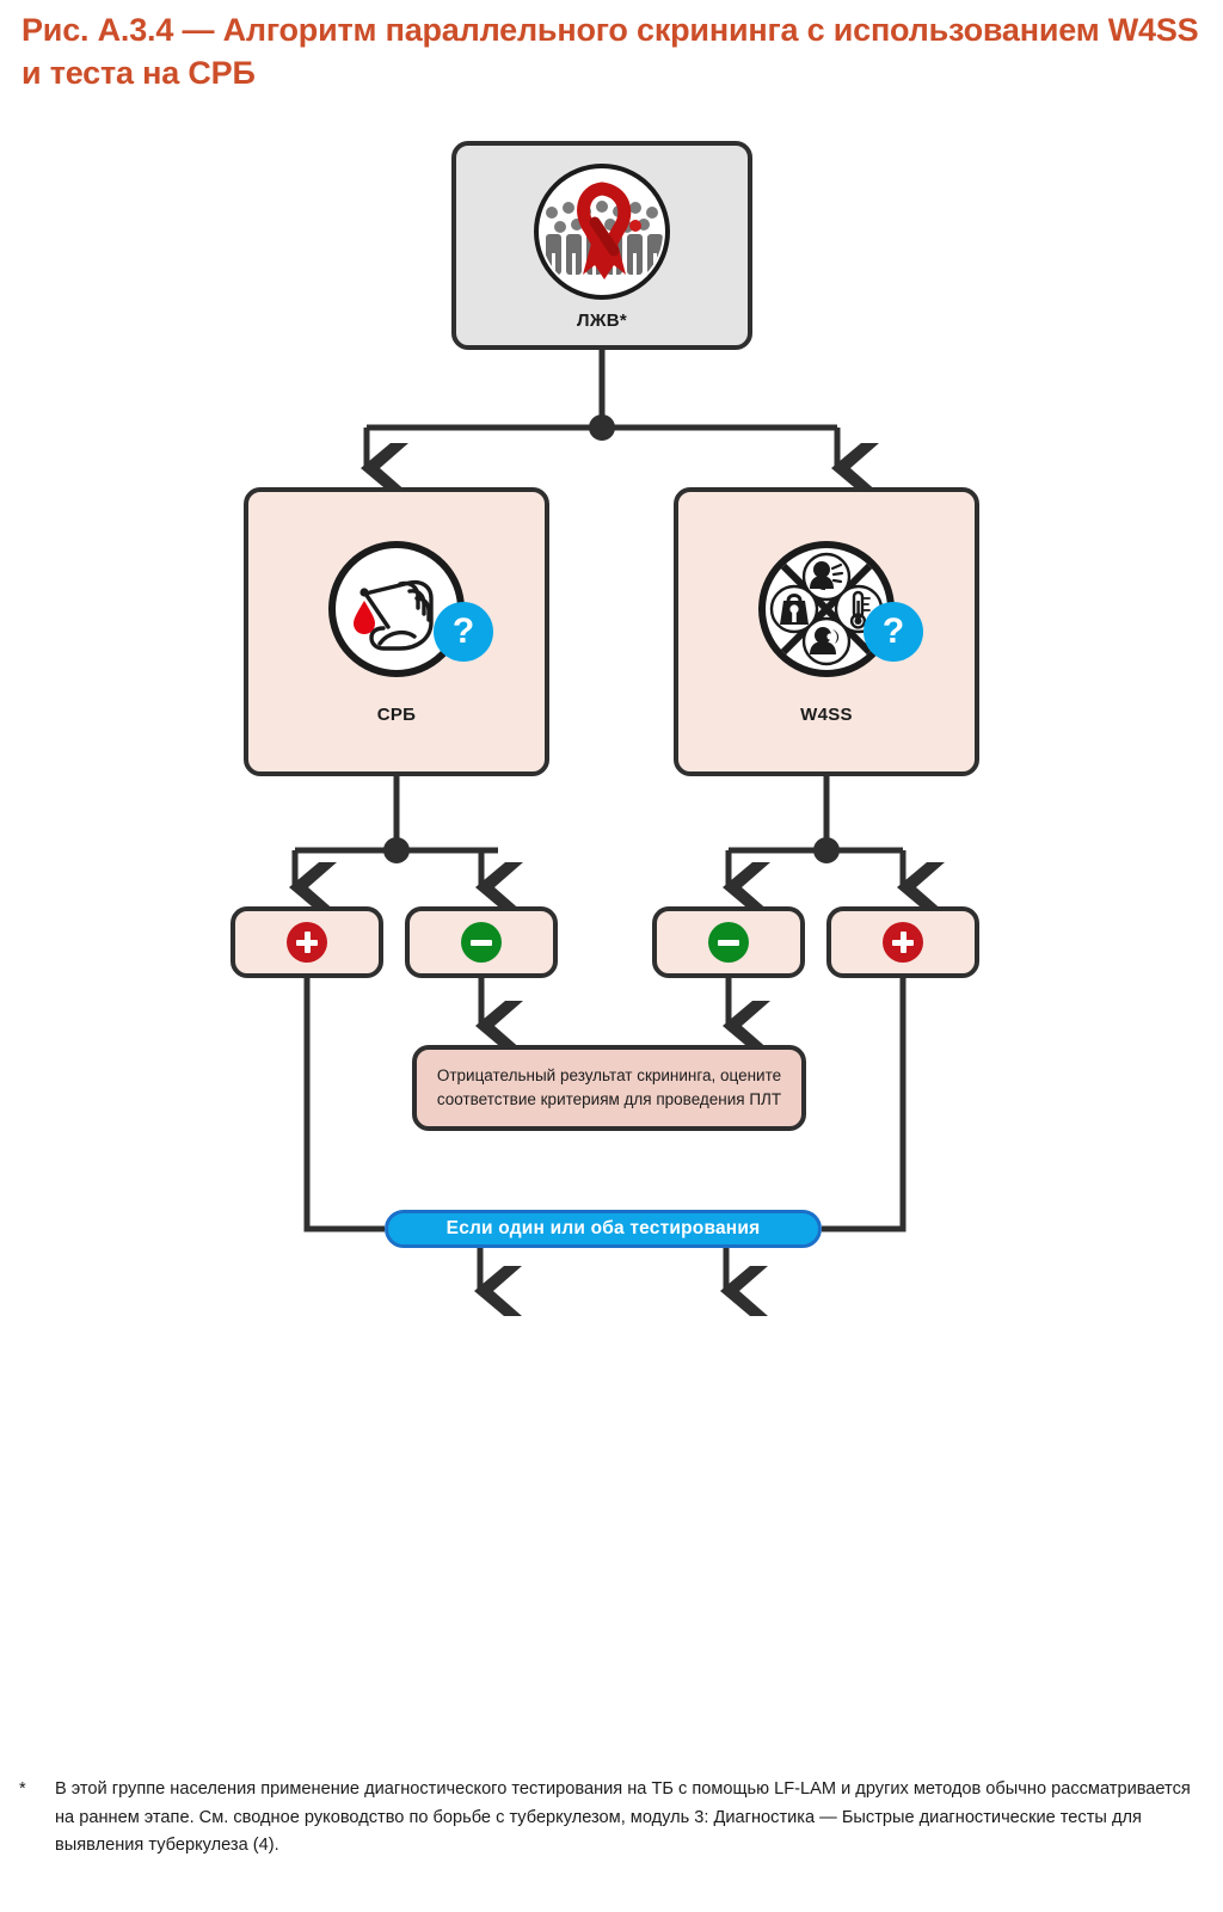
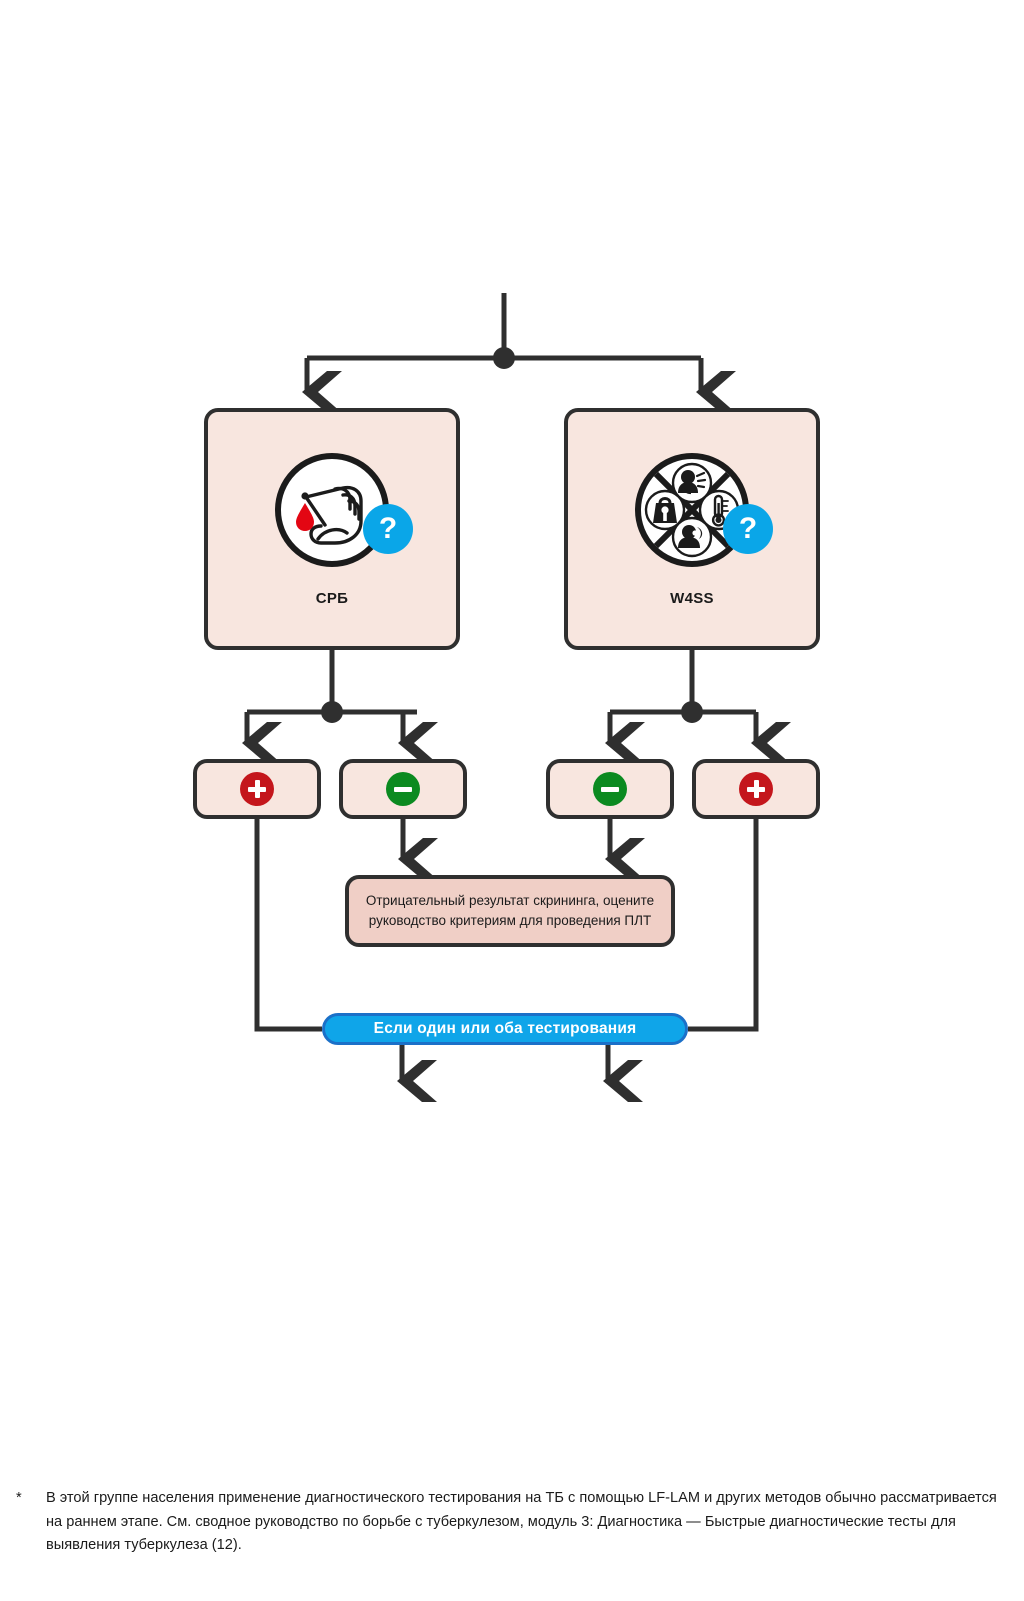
- Рис. A.3.4 — Алгоритм параллельного скрининга с использованием W4SS и теста на СРБ
- ЛЖВ*
  ?
  СРБ
  ?
  W4SS
- Отрицательный результат скрининга, оцените соответствие критериям для проведения ПЛТ
+ Отрицательный результат скрининга, оцените руководство критериям для проведения ПЛТ
  Если один или оба тестирования
  *
- В этой группе населения применение диагностического тестирования на ТБ с помощью LF-LAM и других методов обычно рассматривается на раннем этапе. См. сводное руководство по борьбе с туберкулезом, модуль 3: Диагностика — Быстрые диагностические тесты для выявления туберкулеза (4).
+ В этой группе населения применение диагностического тестирования на ТБ с помощью LF-LAM и других методов обычно рассматривается на раннем этапе. См. сводное руководство по борьбе с туберкулезом, модуль 3: Диагностика — Быстрые диагностические тесты для выявления туберкулеза (12).
